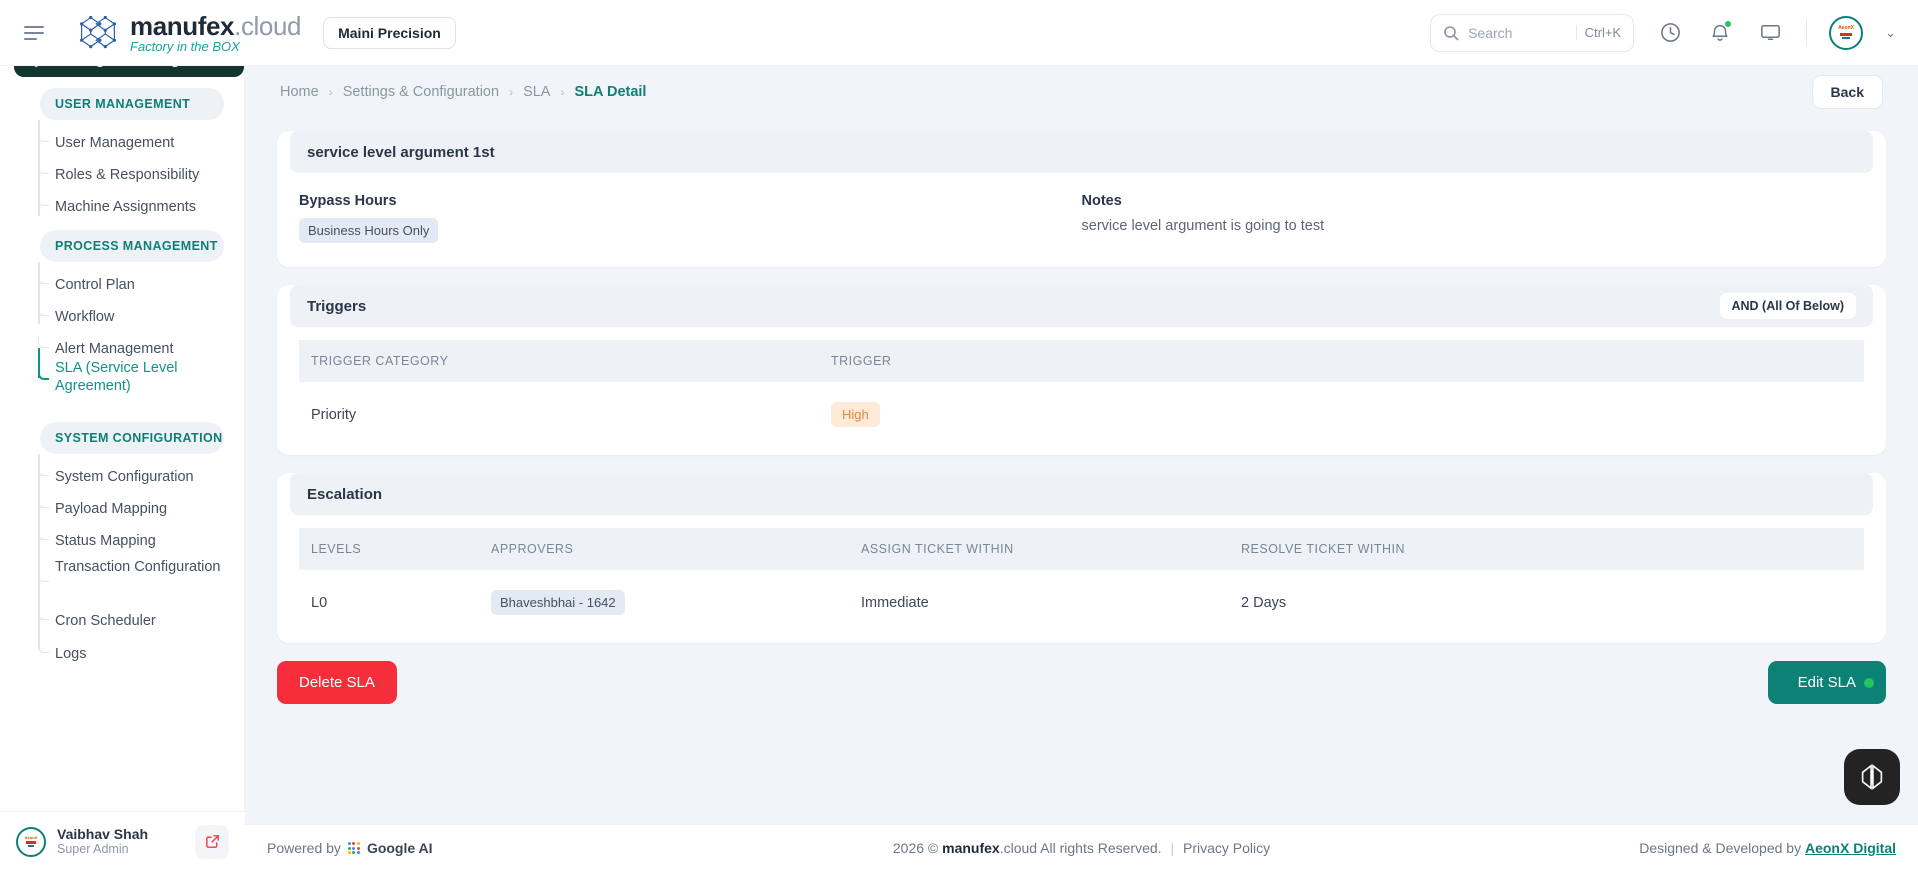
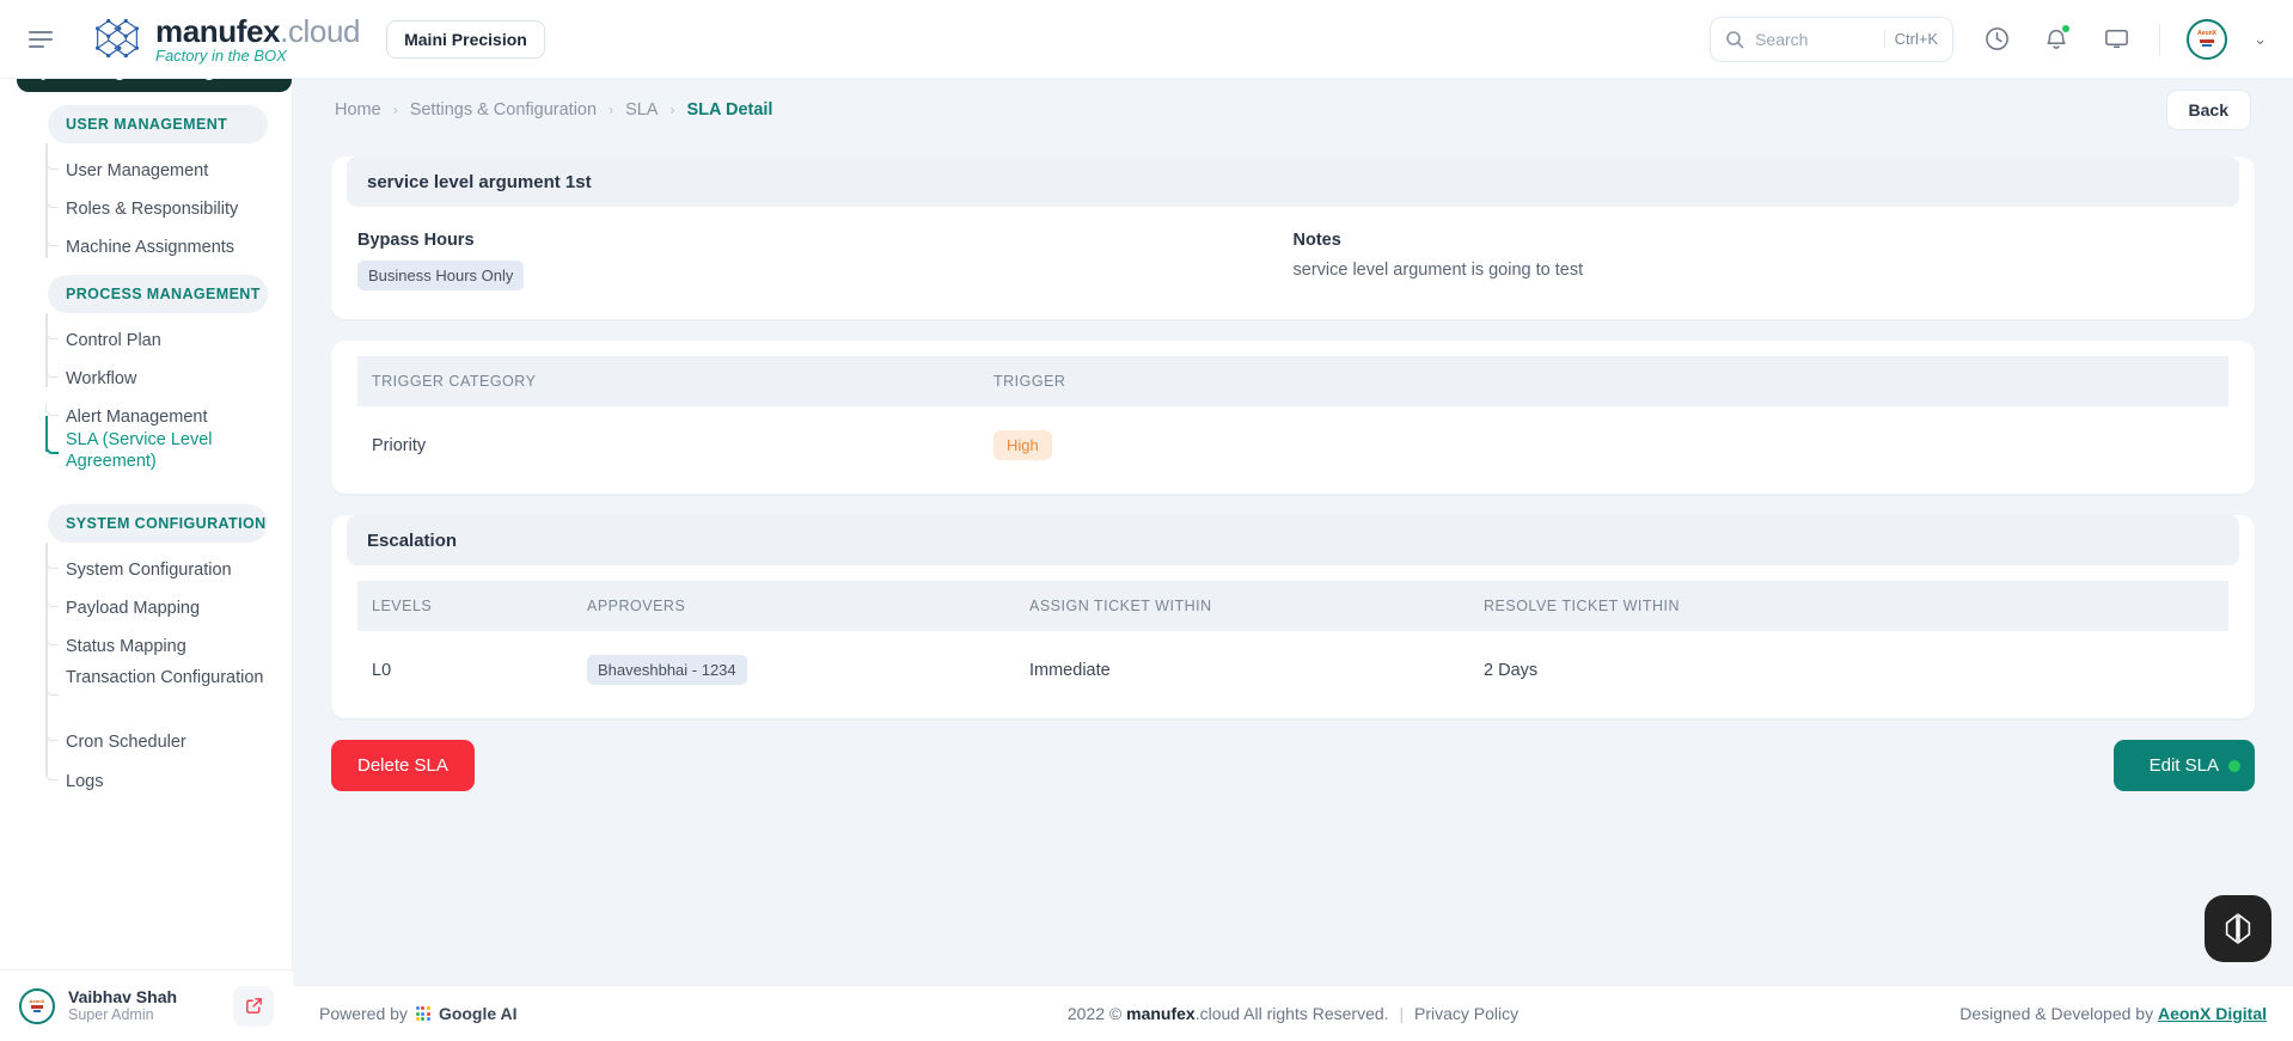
  manufex.cloud
  Factory in the BOX
  Maini Precision
  Search
  Ctrl+K
  ⌄
  USER MANAGEMENT
  User Management
  Roles & Responsibility
  Machine Assignments
  PROCESS MANAGEMENT
  Control Plan
  Workflow
  Alert Management
  SLA (Service Level Agreement)
  SYSTEM CONFIGURATION
  System Configuration
  Payload Mapping
  Status Mapping
  Transaction Configuration
  Cron Scheduler
  Logs
  Vaibhav Shah
  Super Admin
  Home
  ›
  Settings & Configuration
  ›
  SLA
  ›
  SLA Detail
  Back
  service level argument 1st
  Bypass Hours
  Business Hours Only
  Notes
  service level argument is going to test
- Triggers
- AND (All Of Below)
  TRIGGER CATEGORY	TRIGGER
  Priority	High
  Escalation
  LEVELS	APPROVERS	ASSIGN TICKET WITHIN	RESOLVE TICKET WITHIN
- L0	Bhaveshbhai - 1642	Immediate	2 Days
+ L0	Bhaveshbhai - 1234	Immediate	2 Days
  Delete SLA
  Edit SLA
  Powered by
  Google AI
- 2026 © manufex.cloud All rights Reserved. | Privacy Policy
+ 2022 © manufex.cloud All rights Reserved. | Privacy Policy
  Designed & Developed by AeonX Digital
